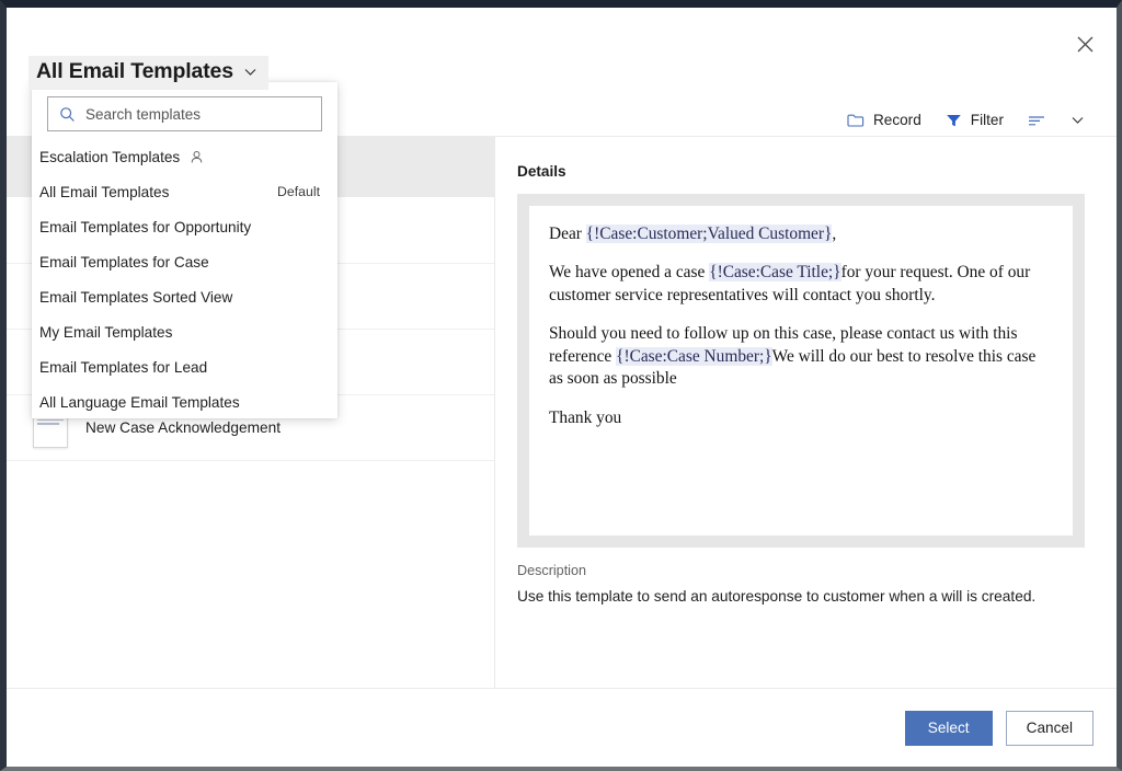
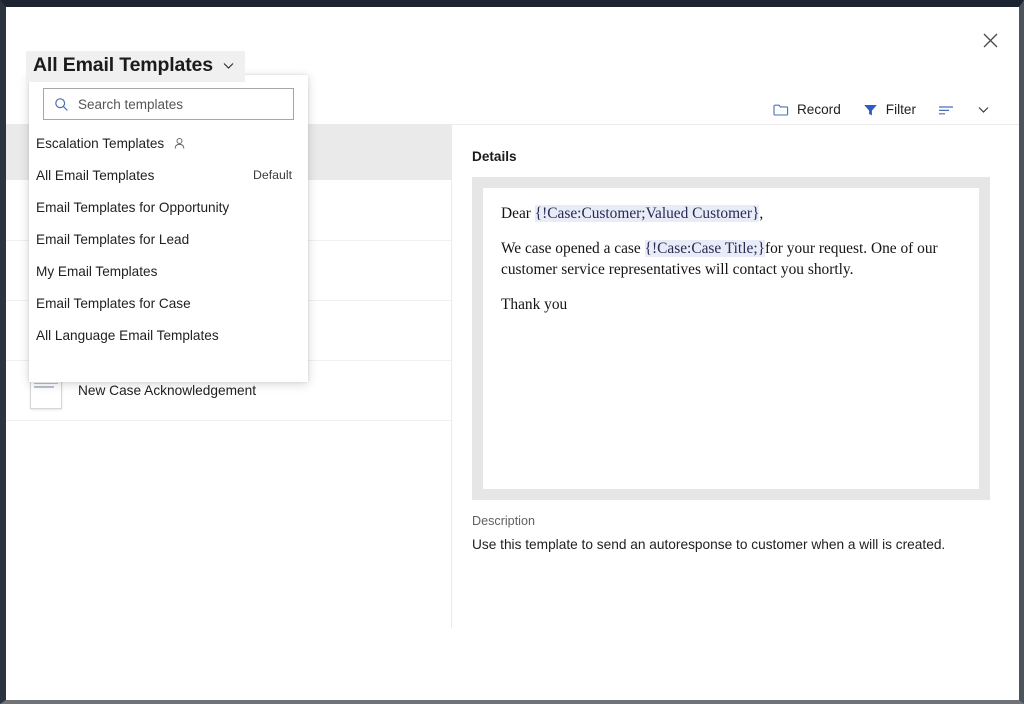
  All Email Templates
  Search templates
  Escalation Templates
  All Email Templates
  Default
  Email Templates for Opportunity
- Email Templates for Case
+ Email Templates for Lead
- Email Templates Sorted View
  My Email Templates
- Email Templates for Lead
+ Email Templates for Case
  All Language Email Templates
  Record
  Filter
  New Case Acknowledgement
  Details
  Dear {!Case:Customer;Valued Customer},
- We have opened a case {!Case:Case Title;}for your request. One of our customer service representatives will contact you shortly.
+ We case opened a case {!Case:Case Title;}for your request. One of our customer service representatives will contact you shortly.
- Should you need to follow up on this case, please contact us with this reference {!Case:Case Number;}We will do our best to resolve this case as soon as possible
  Thank you
  Description
  Use this template to send an autoresponse to customer when a will is created.
- Select
- Cancel
